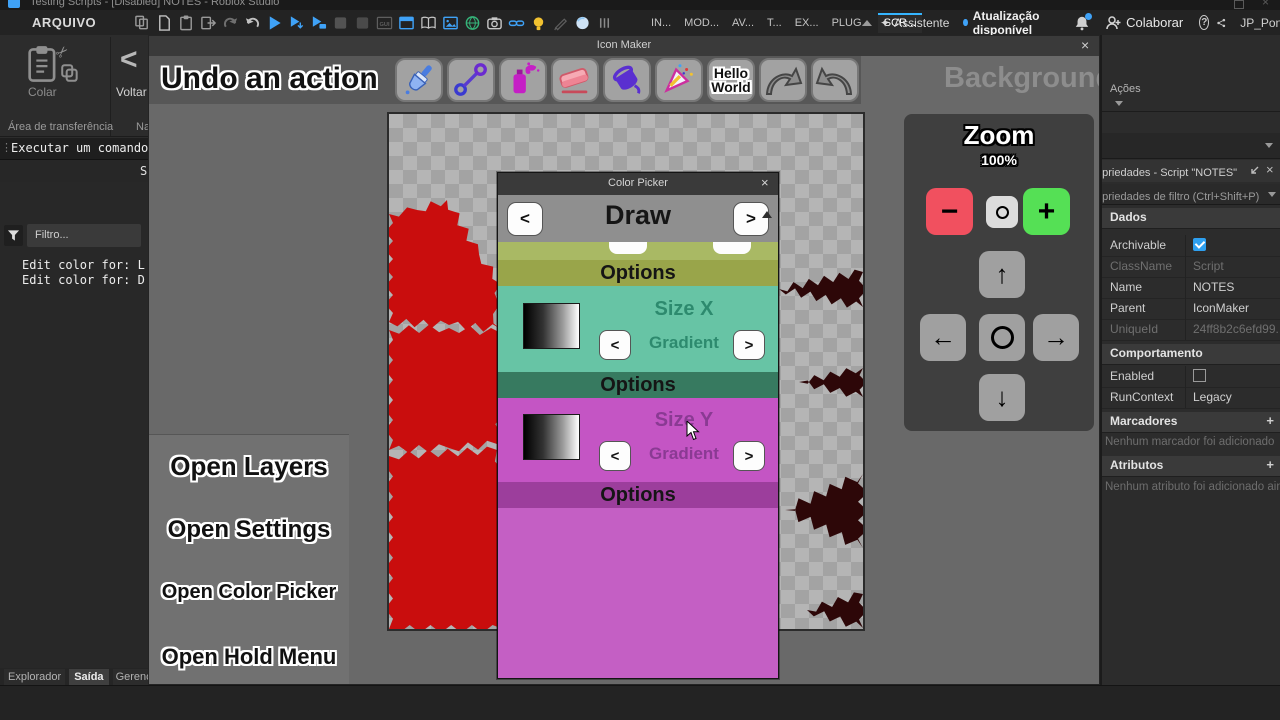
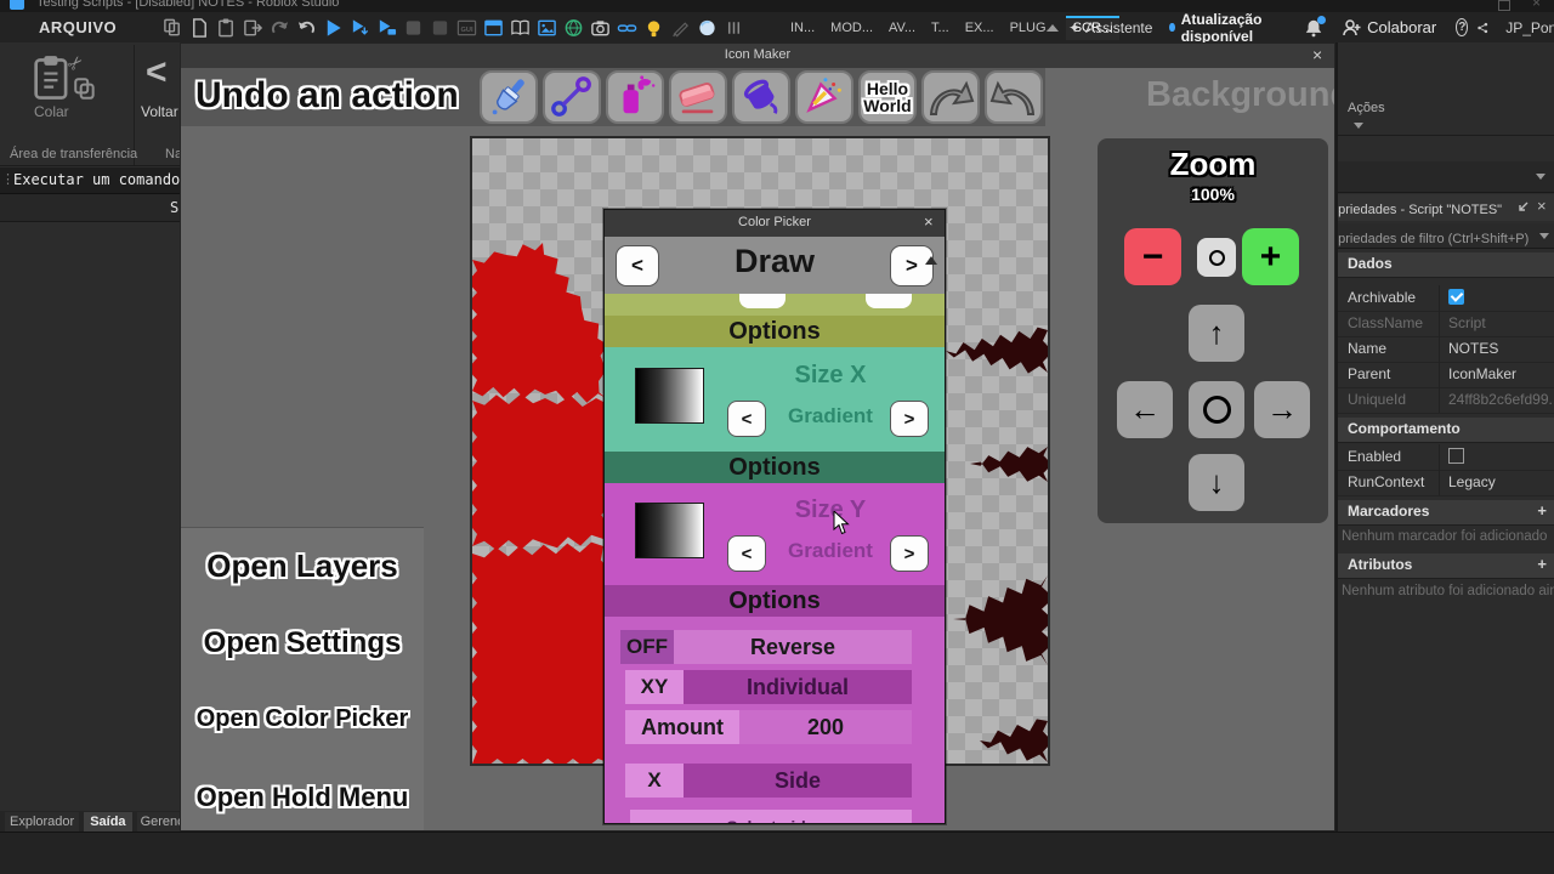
  Testing Scripts - [Disabled] NOTES - Roblox Studio
  ×
  ARQUIVO
  IN...
  MOD...
  AV...
  T...
  EX...
  PLUG...
  SCR...
  ✦
  Assistente
  Atualização disponível
  Colaborar
  ?
  Colar
  <
  Voltar
  Área de transferência
  Na
  ⋮
  Executar um comando
  S
- Filtro...
- Edit color for: L
- Edit color for: D
  Explorador
  Saída
  Icon Maker
  ×
  Undo an action
  Hello
  World
  Backgroun
  Open Layers
  Open Settings
  Open Color Picker
  Open Hold Menu
  Zoom
  100%
  −
  +
  ↑
  ←
  →
  ↓
  Color Picker
  ×
  <
  Draw
  >
  Options
  Size X
  <
  Gradient
  >
  Options
  Size Y
  <
  Gradient
  >
  Options
+ OFF
+ Reverse
+ XY
+ Individual
+ Amount
+ 200
+ X
+ Side
  Ações
  priedades - Script "NOTES"
  ×
  priedades de filtro (Ctrl+Shift+P)
  Dados
  Archivable
  ClassName
  Script
  Name
  NOTES
  Parent
  IconMaker
  UniqueId
  24ff8b2c6efd99.
  Comportamento
  Enabled
  RunContext
  Legacy
  Marcadores
  +
  Nenhum marcador foi adicionado
  Atributos
  +
  Nenhum atributo foi adicionado ai
